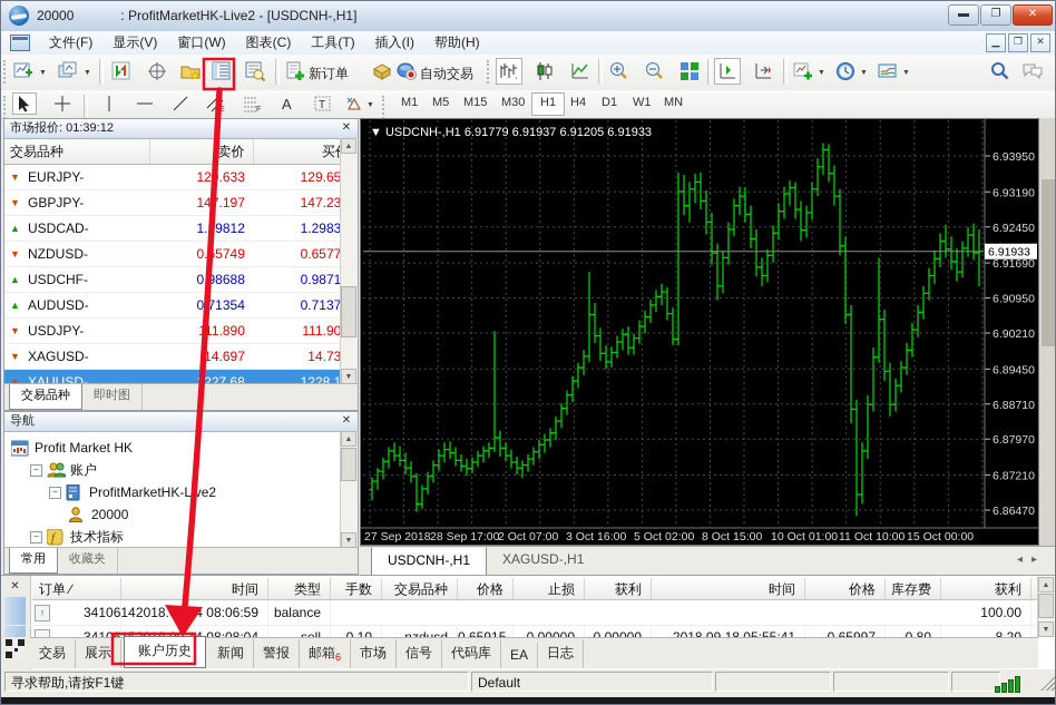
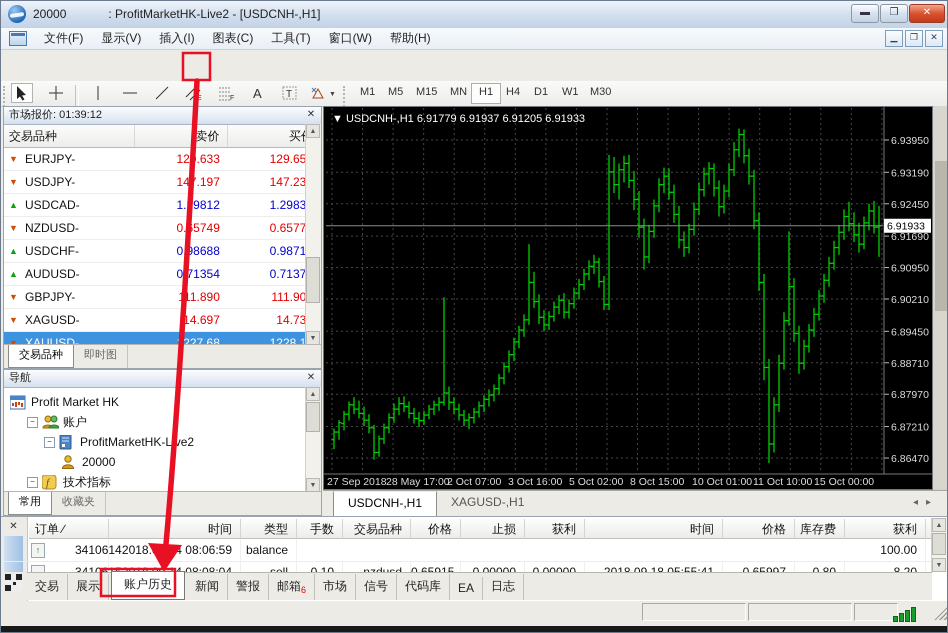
  20000 : ProfitMarketHK-Live2 - [USDCNH-,H1]
  ▬
  ❐
  ✕
  文件(F)
  显示(V)
- 窗口(W)
+ 插入(I)
  图表(C)
  工具(T)
- 插入(I)
+ 窗口(W)
  帮助(H)
  ▁
  ❐
  ✕
- 新订单
- 自动交易
  A
  T
  M1
  M5
  M15
- M30
+ MN
  H1
  H4
  D1
  W1
- MN
+ M30
  市场报价: 01:39:12
  ✕
  交易品种
  卖价
  ▼
  EURJPY-
  12.633
  129.65
  ▼
- GBPJPY-
+ USDJPY-
  14.197
  147.23
  ▲
  USDCAD-
  1.9812
  1.2983
  ▼
  NZDUSD-
  0.5749
  0.6577
  ▲
  USDCHF-
  08688
  0.9871
  ▲
  AUDUSD-
  071354
  0.7137
  ▼
- USDJPY-
+ GBPJPY-
  11.890
  111.90
  ▼
  XAGUSD-
  14.697
  14.73
  ▼
  XAUUSD-
  227.68
  1228.1
  交易品种
  即时图
  导航
  ✕
  Profit Market HK
  −
  账户
  −
  ProfitMarketHK-Lve2
  20000
  −
  f
  技术指标
  常用
  收藏夹
  6.93950
  6.93190
  6.92450
  6.91690
  6.90950
  6.90210
  6.89450
  6.88710
  6.87970
  6.87210
  6.86470
  6.91933
  27 Sep 2018
- 28 Sep 17:00
+ 28 May 17:00
  2 Oct 07:00
  3 Oct 16:00
  5 Oct 02:00
  8 Oct 15:00
  10 Oct 01:00
  11 Oct 10:00
  15 Oct 00:00
  ▼ USDCNH-,H1 6.91779 6.91937 6.91205 6.91933
  USDCNH-,H1
  XAGUSD-,H1
  ◂▸
  ✕
  订单 ∕
  时间
  类型
  手数
  交易品种
  价格
  止损
  获利
  时间
  价格
  库存费
  获利
  ↑
  3410614
  2018. 08:06:59
  balance
  100.00
  交易
  展示
  账户历史
  新闻
  警报
  邮箱6
  市场
  信号
  代码库
  EA
  日志
- 寻求帮助,请按F1键
- Default
